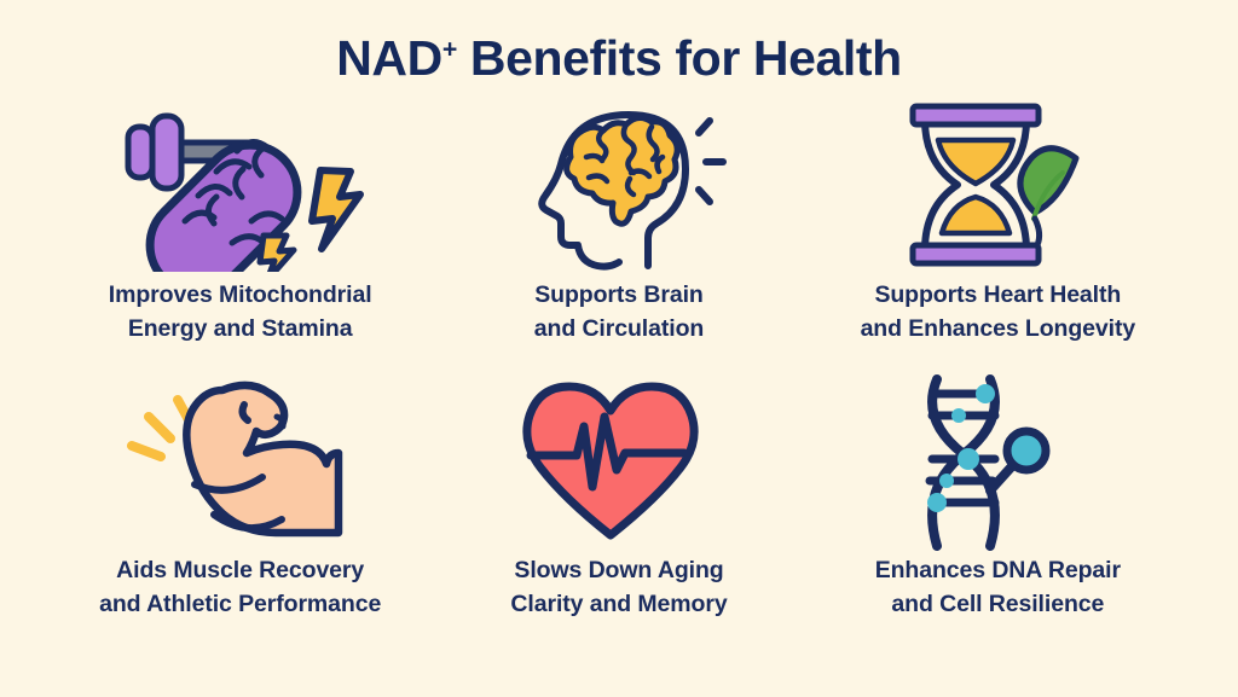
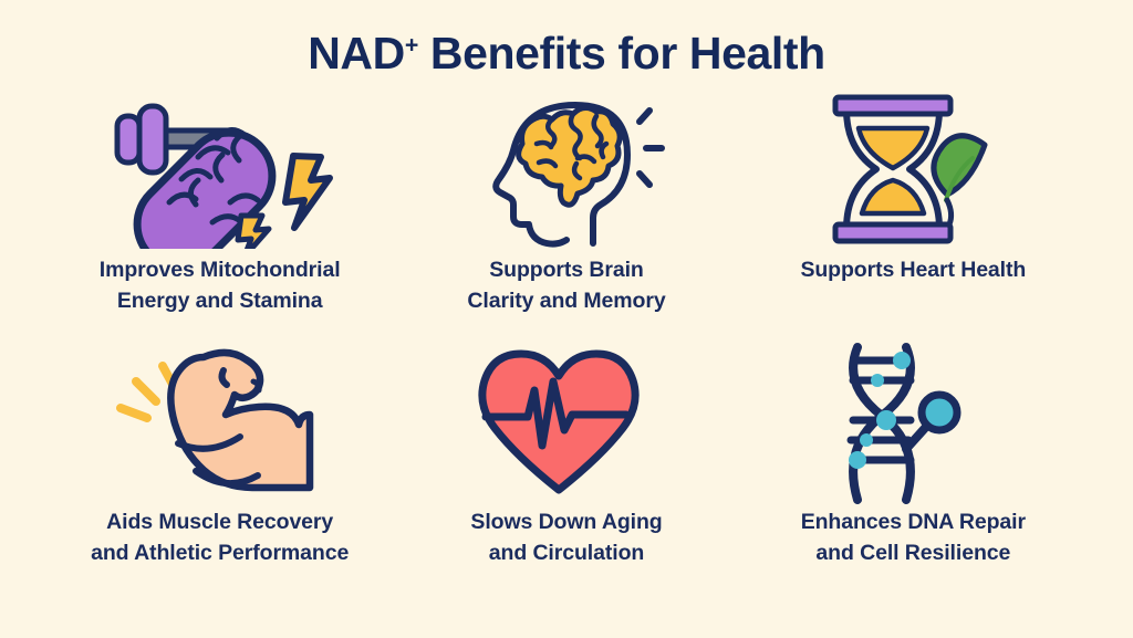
  NAD+ Benefits for Health
  Improves Mitochondrial
  Energy and Stamina
  Supports Brain
- and Circulation
+ Clarity and Memory
  Supports Heart Health
- and Enhances Longevity
  Aids Muscle Recovery
  and Athletic Performance
  Slows Down Aging
- Clarity and Memory
+ and Circulation
  Enhances DNA Repair
  and Cell Resilience
